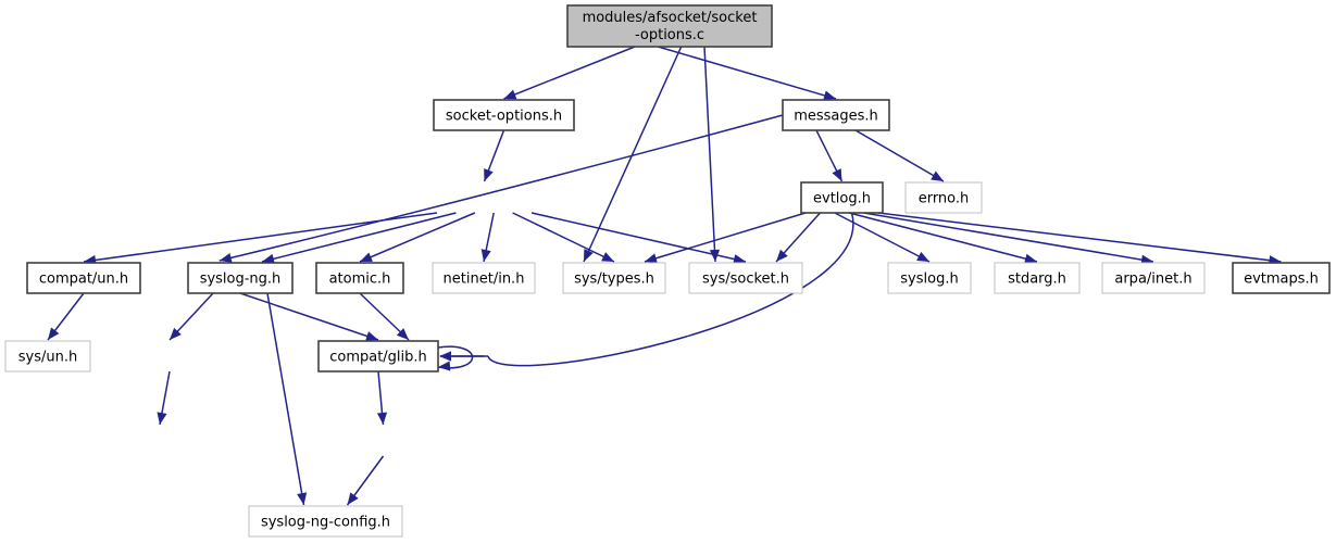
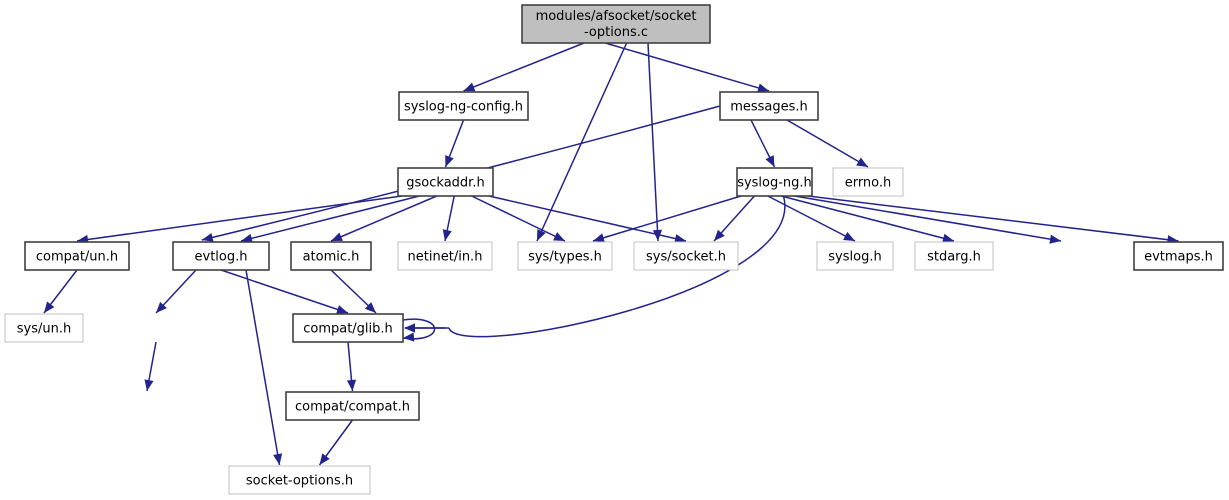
  modules/afsocket/socket -options.c
- socket-options.h
+ syslog-ng-config.h
  messages.h
+ gsockaddr.h
- evtlog.h
+ syslog-ng.h
  errno.h
  compat/un.h
- syslog-ng.h
+ evtlog.h
  atomic.h
  netinet/in.h
  sys/types.h
  sys/socket.h
  syslog.h
  stdarg.h
- arpa/inet.h
  evtmaps.h
  sys/un.h
  compat/glib.h
+ compat/compat.h
- syslog-ng-config.h
+ socket-options.h
